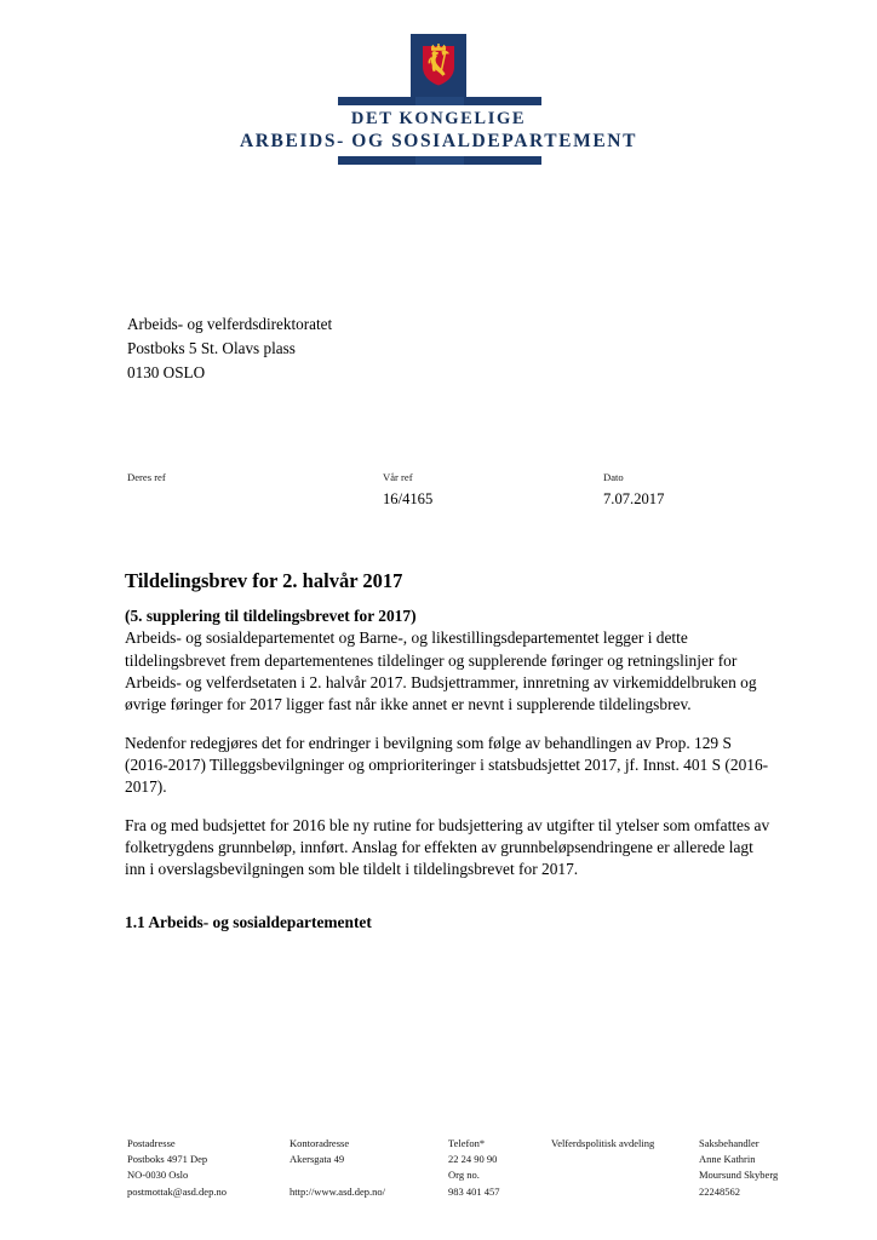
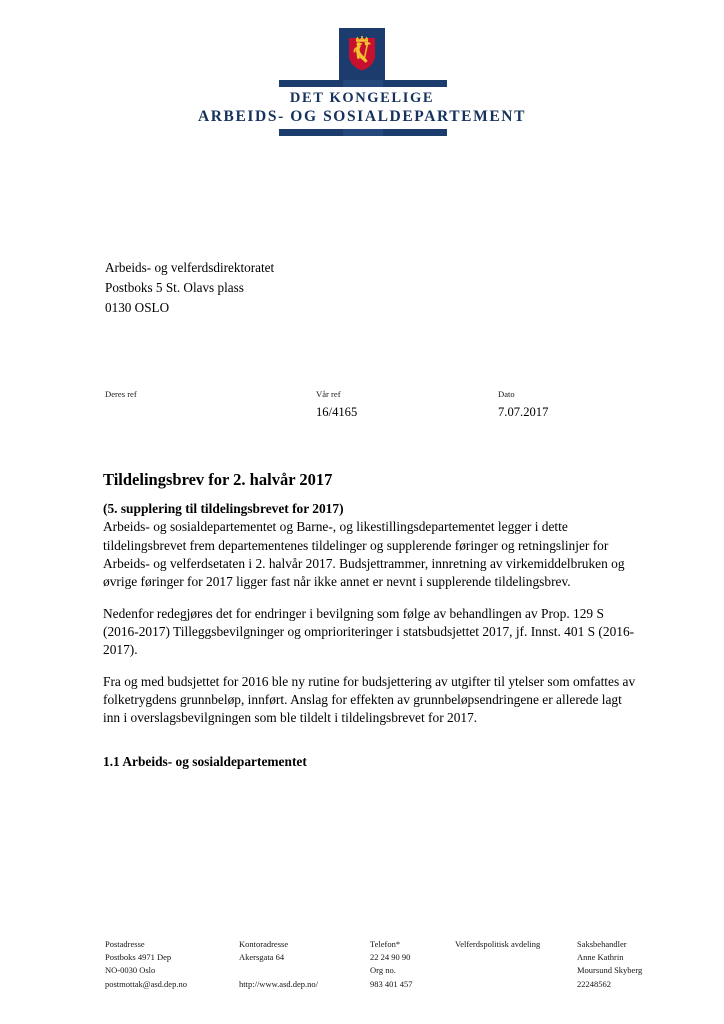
  DET KONGELIGE
  ARBEIDS- OG SOSIALDEPARTEMENT
  Arbeids- og velferdsdirektoratet
  Postboks 5 St. Olavs plass
  0130 OSLO
  Deres ref
  Vår ref
  16/4165
  Dato
  7.07.2017
  Tildelingsbrev for 2. halvår 2017
  (5. supplering til tildelingsbrevet for 2017)
  Arbeids- og sosialdepartementet og Barne-, og likestillingsdepartementet legger i dette tildelingsbrevet frem departementenes tildelinger og supplerende føringer og retningslinjer for Arbeids- og velferdsetaten i 2. halvår 2017. Budsjettrammer, innretning av virkemiddelbruken og øvrige føringer for 2017 ligger fast når ikke annet er nevnt i supplerende tildelingsbrev.
  Nedenfor redegjøres det for endringer i bevilgning som følge av behandlingen av Prop. 129 S (2016-2017) Tilleggsbevilgninger og omprioriteringer i statsbudsjettet 2017, jf. Innst. 401 S (2016-2017).
  Fra og med budsjettet for 2016 ble ny rutine for budsjettering av utgifter til ytelser som omfattes av folketrygdens grunnbeløp, innført. Anslag for effekten av grunnbeløpsendringene er allerede lagt inn i overslagsbevilgningen som ble tildelt i tildelingsbrevet for 2017.
  1.1 Arbeids- og sosialdepartementet
  Postadresse
  Postboks 4971 Dep
  NO-0030 Oslo
  postmottak@asd.dep.no
  Kontoradresse
- Akersgata 49
+ Akersgata 64
  http://www.asd.dep.no/
  Telefon*
  22 24 90 90
  Org no.
  983 401 457
  Velferdspolitisk avdeling
  Saksbehandler
  Anne Kathrin
  Moursund Skyberg
  22248562
